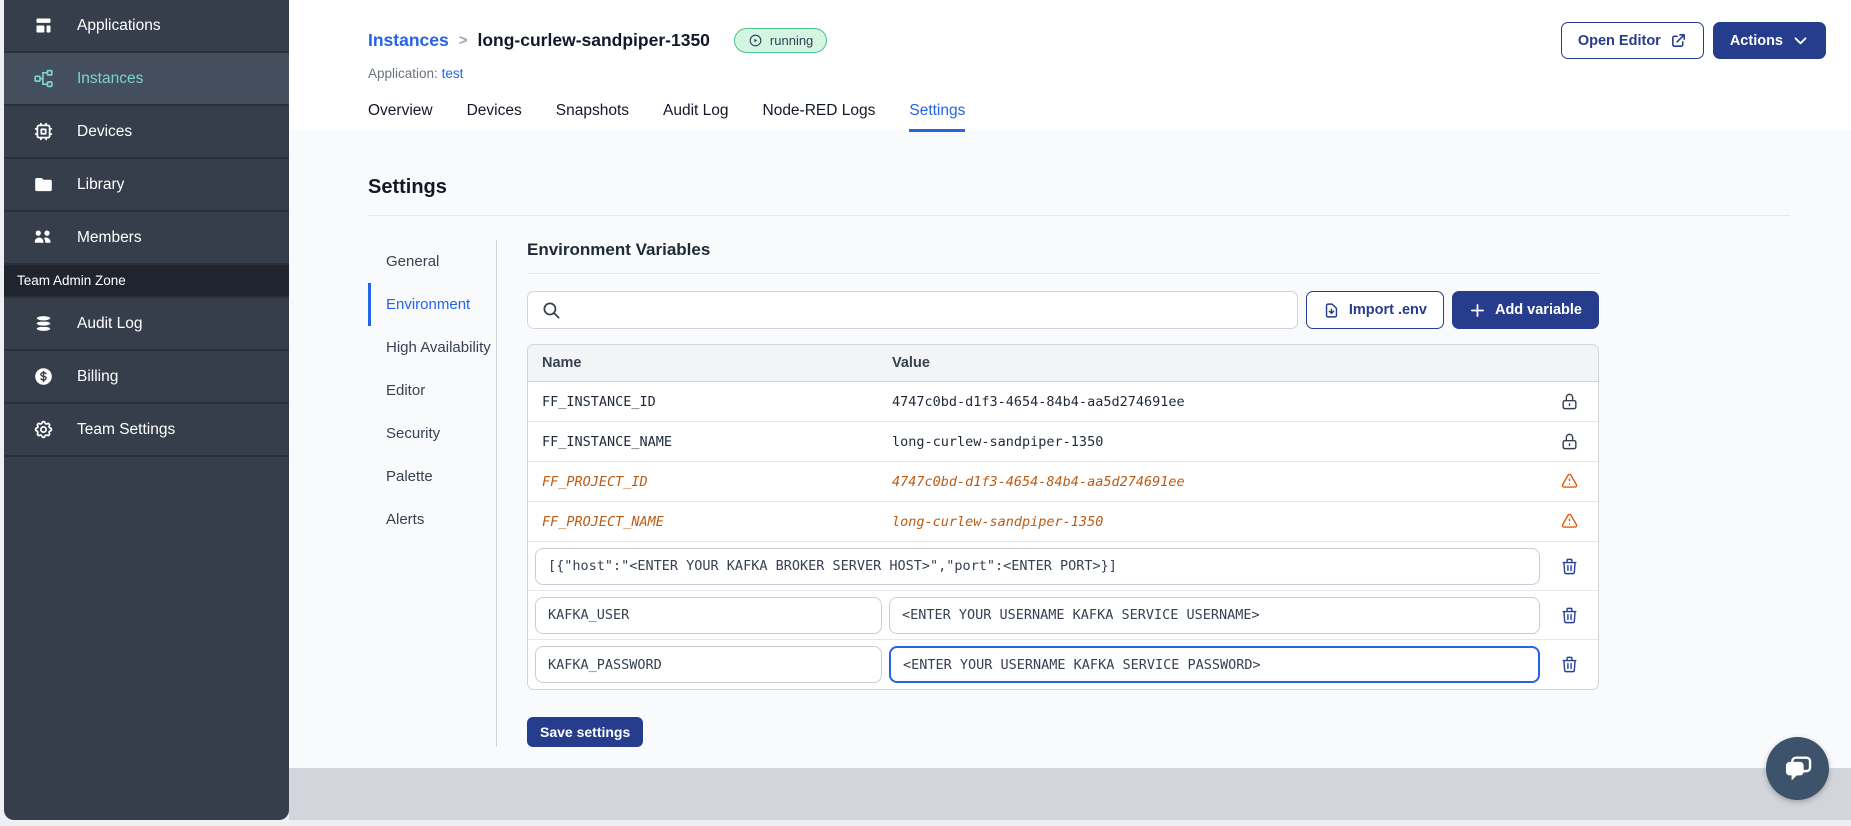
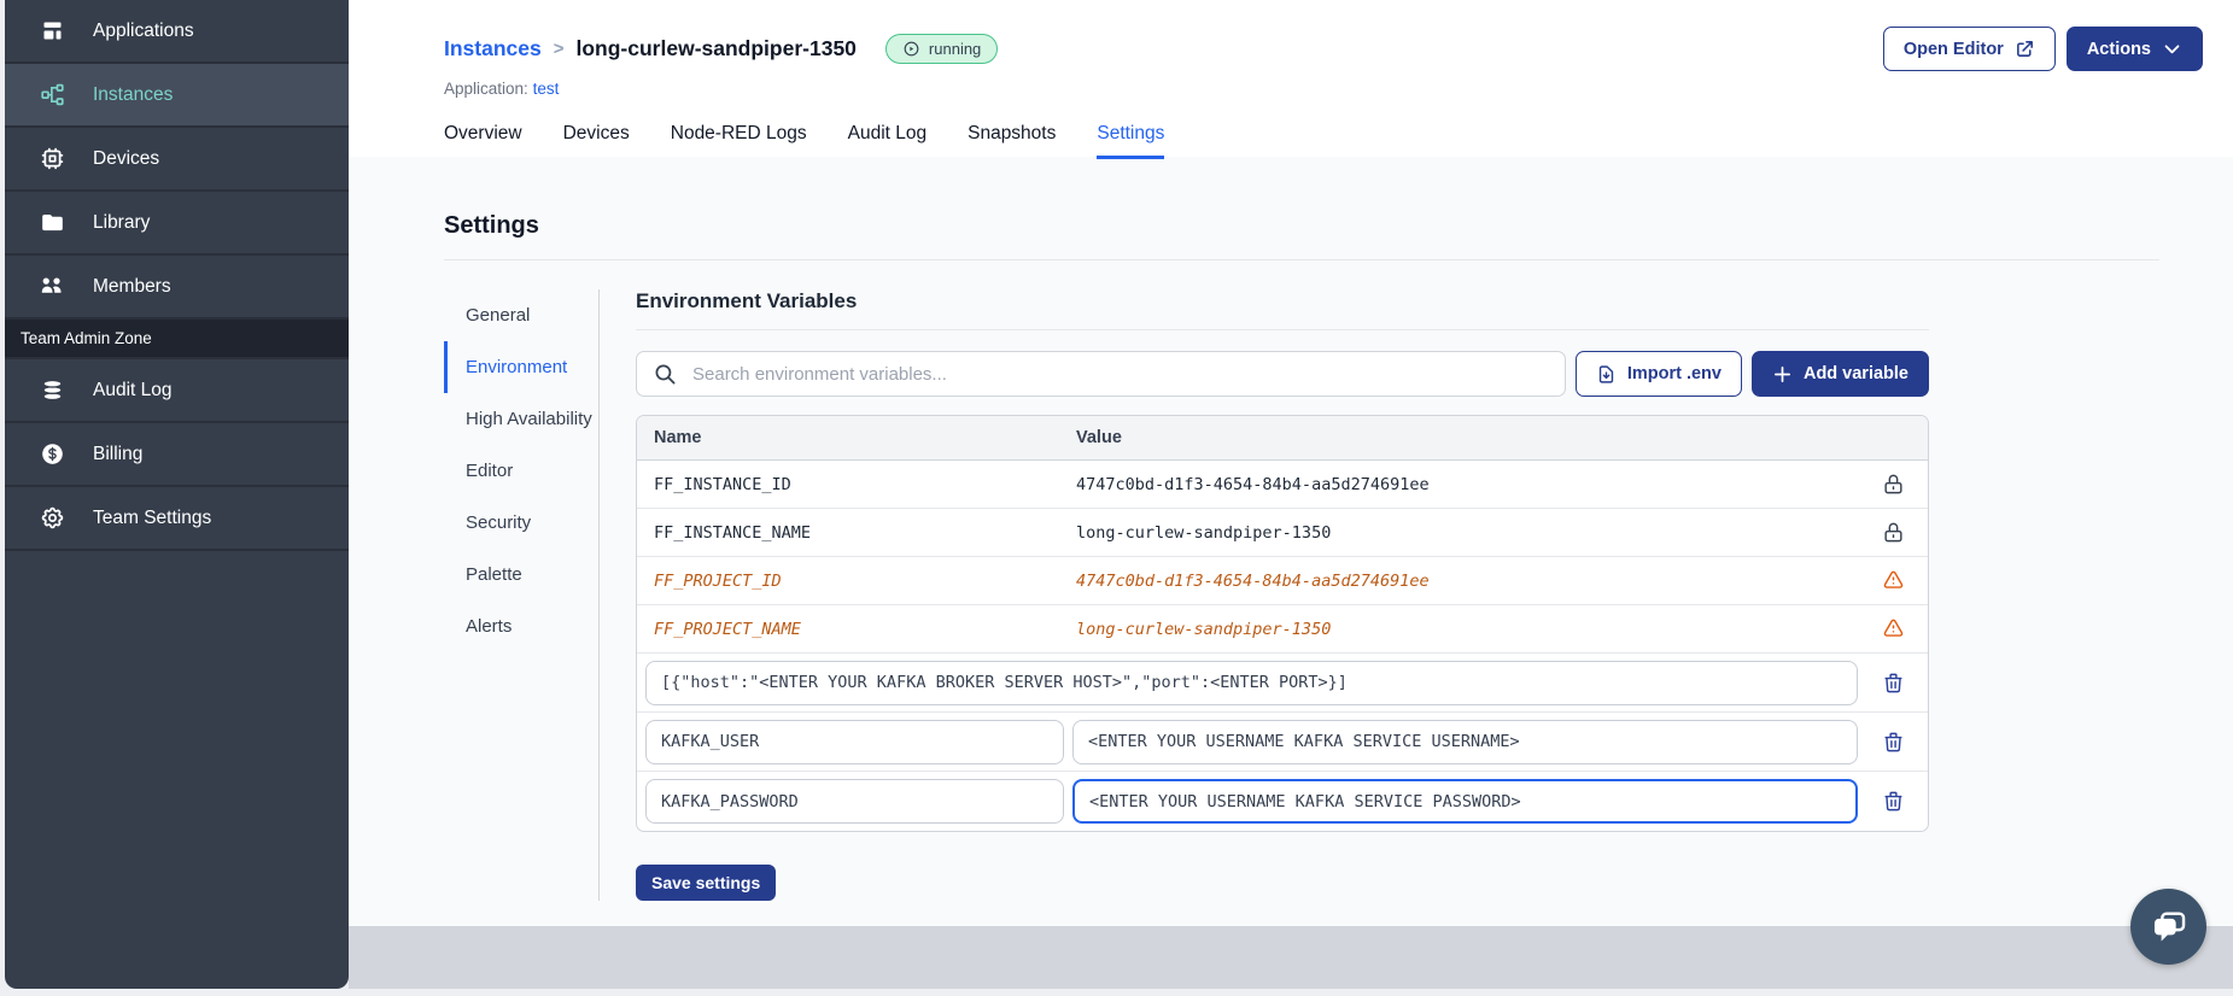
  Applications
  Instances
  Devices
  Library
  Members
  Team Admin Zone
  Audit Log
  Billing
  Team Settings
  Instances
  >
  long-curlew-sandpiper-1350
  running
  Open Editor
  Actions
  Application: test
  Overview
  Devices
- Snapshots
+ Node-RED Logs
  Audit Log
- Node-RED Logs
+ Snapshots
  Settings
  Settings
  General
  Environment
  High Availability
  Editor
  Security
  Palette
  Alerts
  Environment Variables
+ Search environment variables...
  Import .env
  Add variable
  Name
  Value
  FF_INSTANCE_ID
  4747c0bd-d1f3-4654-84b4-aa5d274691ee
  FF_INSTANCE_NAME
  long-curlew-sandpiper-1350
  FF_PROJECT_ID
  4747c0bd-d1f3-4654-84b4-aa5d274691ee
  FF_PROJECT_NAME
  long-curlew-sandpiper-1350
  [{"host":"<ENTER YOUR KAFKA BROKER SERVER HOST>","port":<ENTER PORT>}]
  KAFKA_USER
  <ENTER YOUR USERNAME KAFKA SERVICE USERNAME>
  KAFKA_PASSWORD
  <ENTER YOUR USERNAME KAFKA SERVICE PASSWORD>
  Save settings
